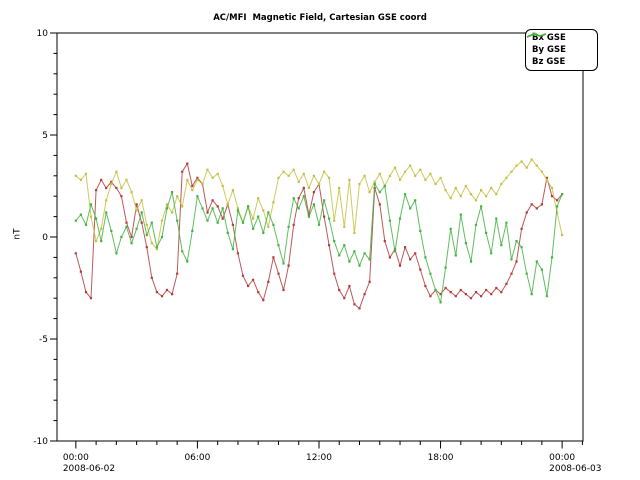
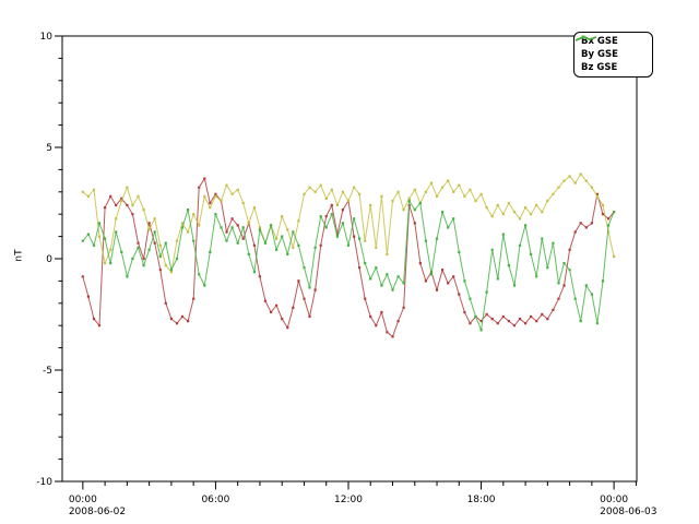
- AC/MFI Magnetic Field, Cartesian GSE coord
  10
  5
  0
  -5
  -10
  00:00
  2008-06-02
  06:00
  12:00
  18:00
  00:00
  2008-06-03
  Bx GSE
  By GSE
  Bz GSE
